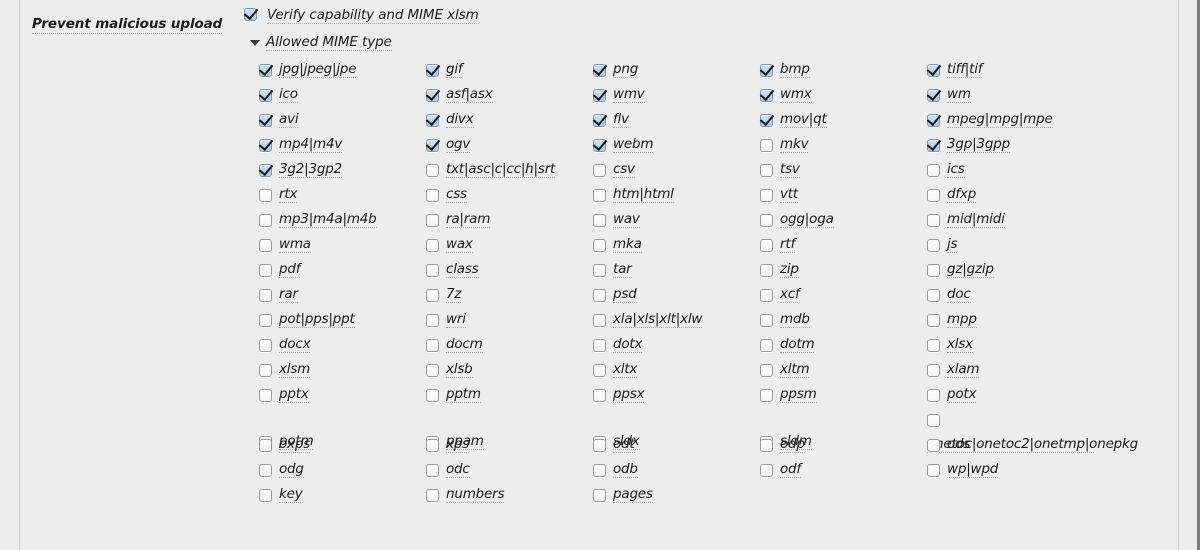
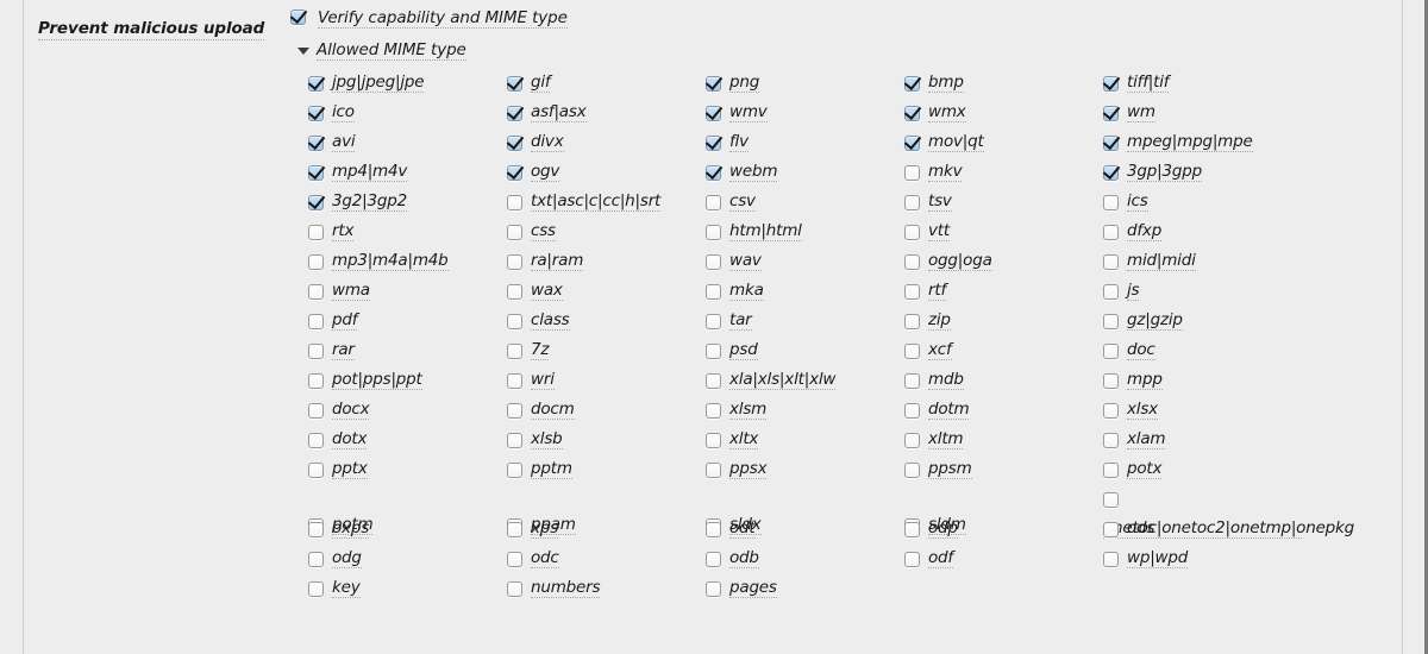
  Prevent malicious upload
- Verify capability and MIME xlsm
+ Verify capability and MIME type
  Allowed MIME type
  jpg|jpeg|jpe
  gif
  png
  bmp
  tiff|tif
  ico
  asf|asx
  wmv
  wmx
  wm
  avi
  divx
  flv
  mov|qt
  mpeg|mpg|mpe
  mp4|m4v
  ogv
  webm
  mkv
  3gp|3gpp
  3g2|3gp2
  txt|asc|c|cc|h|srt
  csv
  tsv
  ics
  rtx
  css
  htm|html
  vtt
  dfxp
  mp3|m4a|m4b
  ra|ram
  wav
  ogg|oga
  mid|midi
  wma
  wax
  mka
  rtf
  js
  pdf
  class
  tar
  zip
  gz|gzip
  rar
  7z
  psd
  xcf
  doc
  pot|pps|ppt
  wri
  xla|xls|xlt|xlw
  mdb
  mpp
  docx
  docm
- dotx
+ xlsm
  dotm
  xlsx
- xlsm
+ dotx
  xlsb
  xltx
  xltm
  xlam
  pptx
  pptm
  ppsx
  ppsm
  potx
  potm
  ppam
  sldx
  sldm
  etoc|onetoc2|onetmp|onepkg
  oxps
  xps
  odt
  odp
  ods
  odg
  odc
  odb
  odf
  wp|wpd
  key
  numbers
  pages
